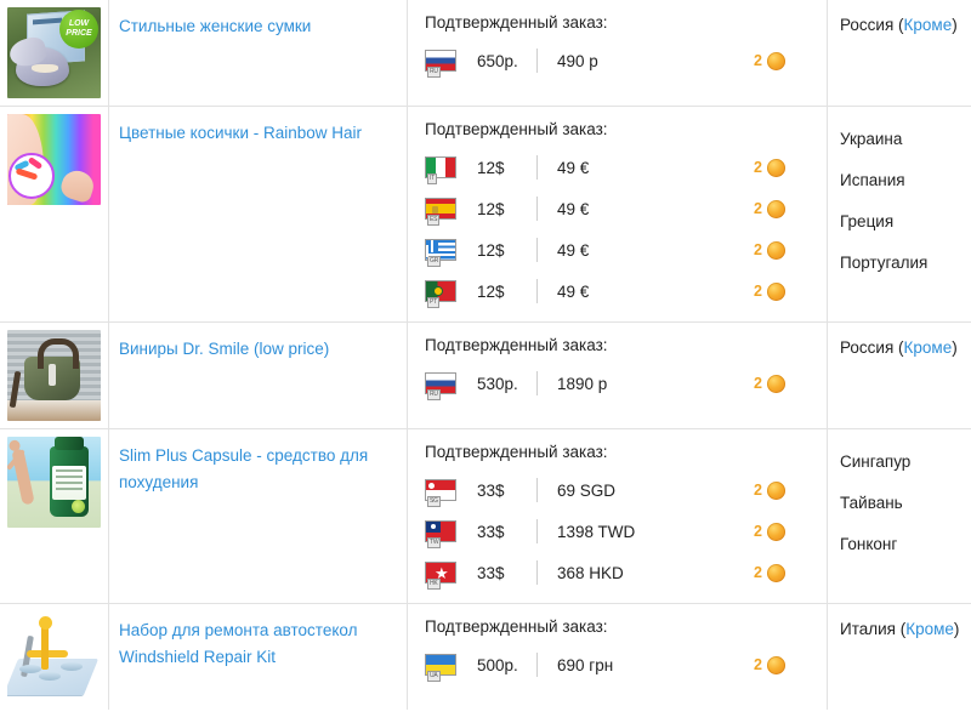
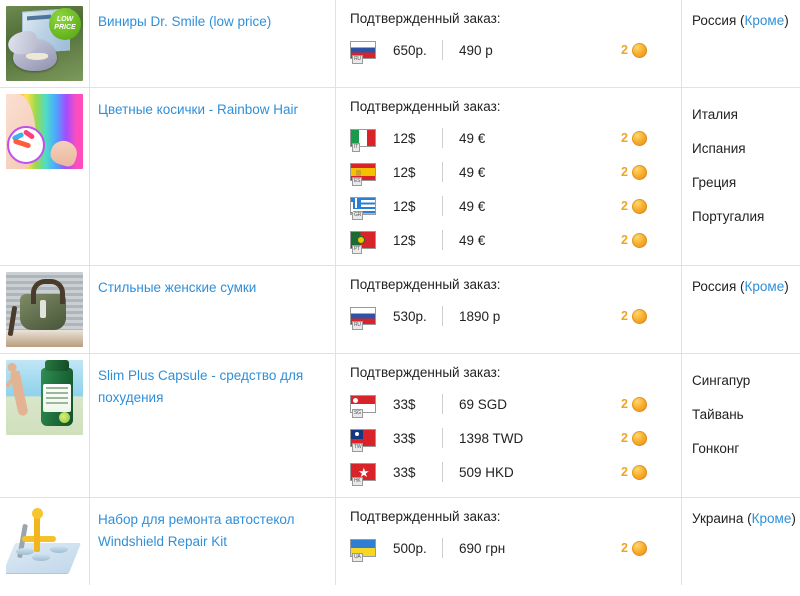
- 	Стильные женские сумки	Подтвержденный заказ:650р. 490 р 2	Россия (Кроме)
+ 	Виниры Dr. Smile (low price)	Подтвержденный заказ:650р. 490 р 2	Россия (Кроме)
- 	Цветные косички - Rainbow Hair	Подтвержденный заказ:12$ 49 € 212$ 49 € 212$ 49 € 212$ 49 € 2	УкраинаИспанияГрецияПортугалия
+ 	Цветные косички - Rainbow Hair	Подтвержденный заказ:12$ 49 € 212$ 49 € 212$ 49 € 212$ 49 € 2	ИталияИспанияГрецияПортугалия
- 	Виниры Dr. Smile (low price)	Подтвержденный заказ:530р. 1890 р 2	Россия (Кроме)
+ 	Стильные женские сумки	Подтвержденный заказ:530р. 1890 р 2	Россия (Кроме)
- 	Slim Plus Capsule - средство для похудения	Подтвержденный заказ:33$ 69 SGD 233$ 1398 TWD 233$ 368 HKD 2	СингапурТайваньГонконг
+ 	Slim Plus Capsule - средство для похудения	Подтвержденный заказ:33$ 69 SGD 233$ 1398 TWD 233$ 509 HKD 2	СингапурТайваньГонконг
- 	Набор для ремонта автостекол Windshield Repair Kit	Подтвержденный заказ:500р. 690 грн 2	Италия (Кроме)
+ 	Набор для ремонта автостекол Windshield Repair Kit	Подтвержденный заказ:500р. 690 грн 2	Украина (Кроме)
